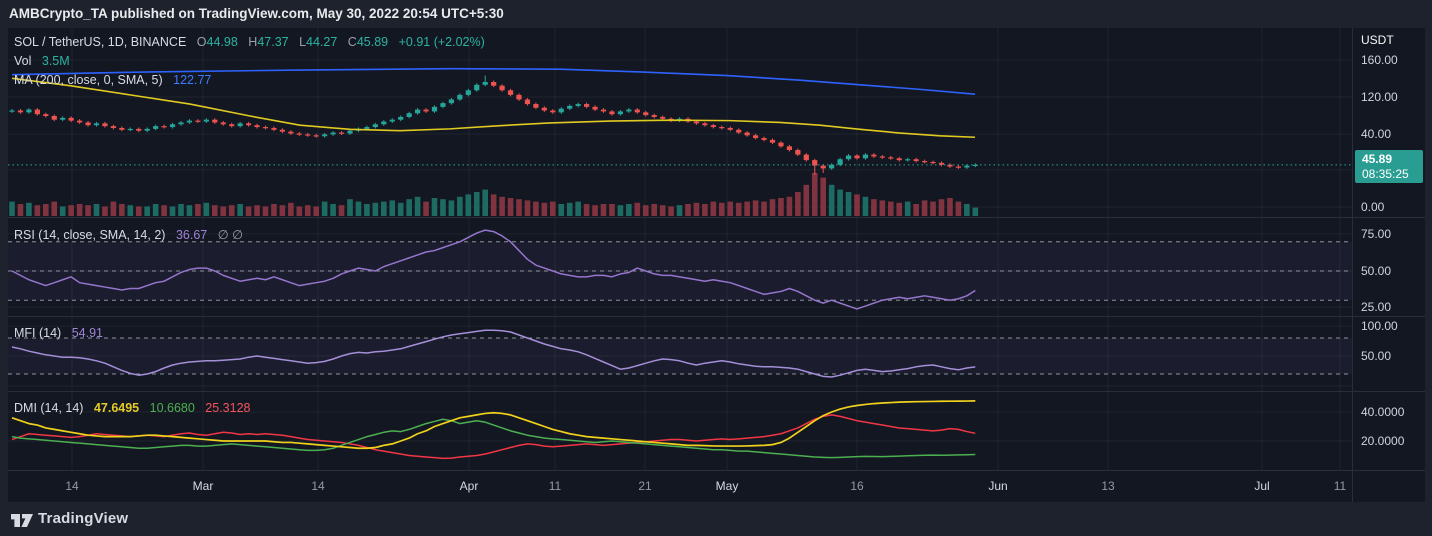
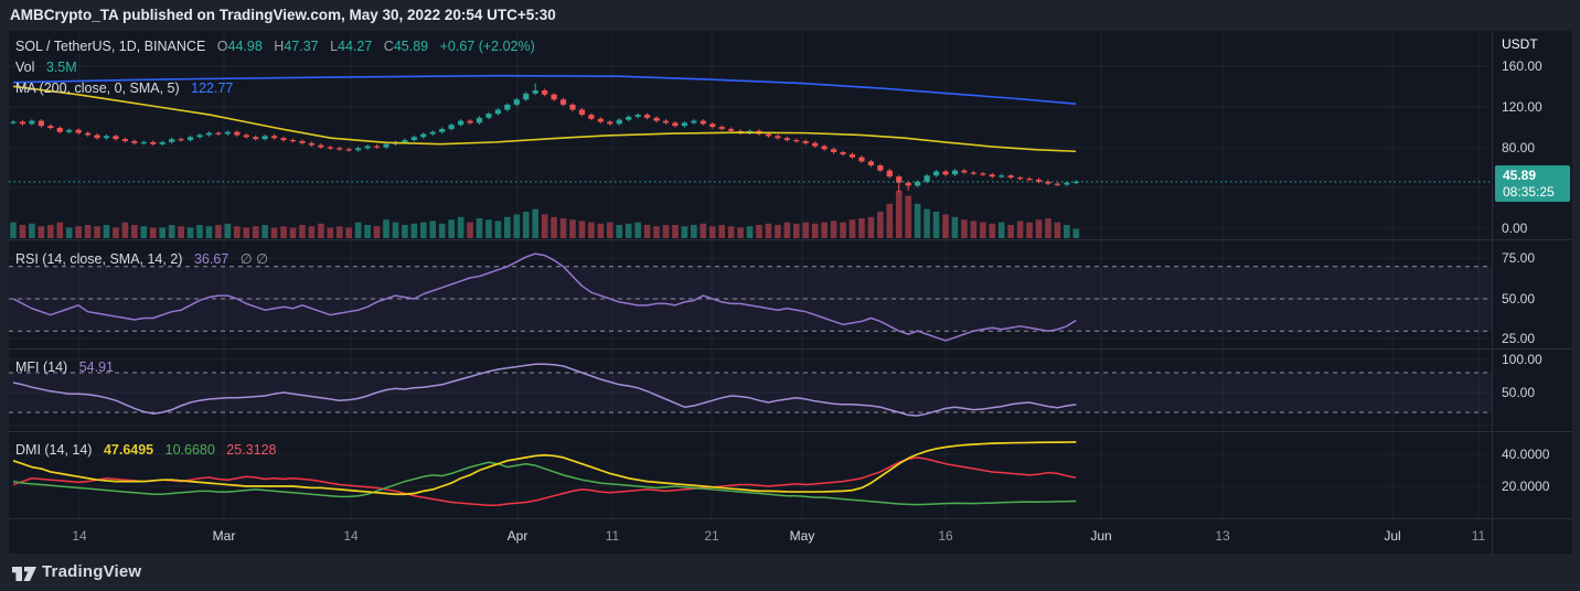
  AMBCrypto_TA published on TradingView.com, May 30, 2022 20:54 UTC+5:30
- SOL / TetherUS, 1D, BINANCE O44.98 H47.37 L44.27 C45.89 +0.91 (+2.02%)
+ SOL / TetherUS, 1D, BINANCE O44.98 H47.37 L44.27 C45.89 +0.67 (+2.02%)
  Vol 3.5M
  MA (200, close, 0, SMA, 5) 122.77
  RSI (14, close, SMA, 14, 2) 36.67 ∅ ∅
  MFI (14) 54.91
  DMI (14, 14) 47.6495 10.6680 25.3128
  45.89
  08:35:25
  USDT
  160.00
  120.00
- 40.00
+ 80.00
  0.00
  75.00
  50.00
  25.00
  100.00
  50.00
  40.0000
  20.0000
  14
  Mar
  14
  Apr
  11
  21
  May
  16
  Jun
  13
  Jul
  11
  TradingView
